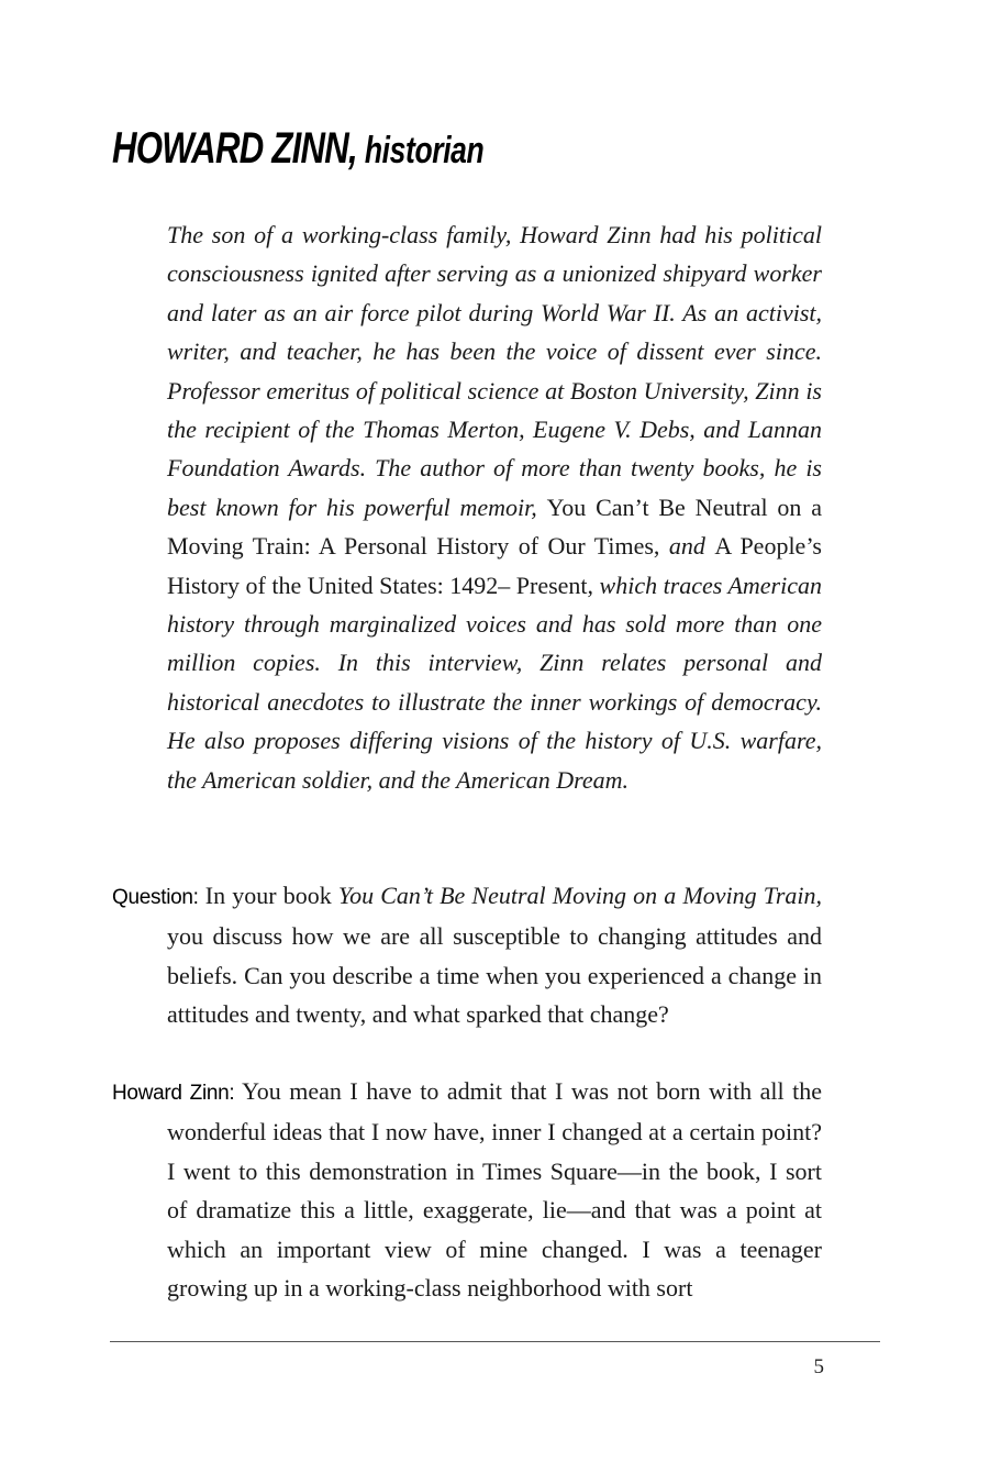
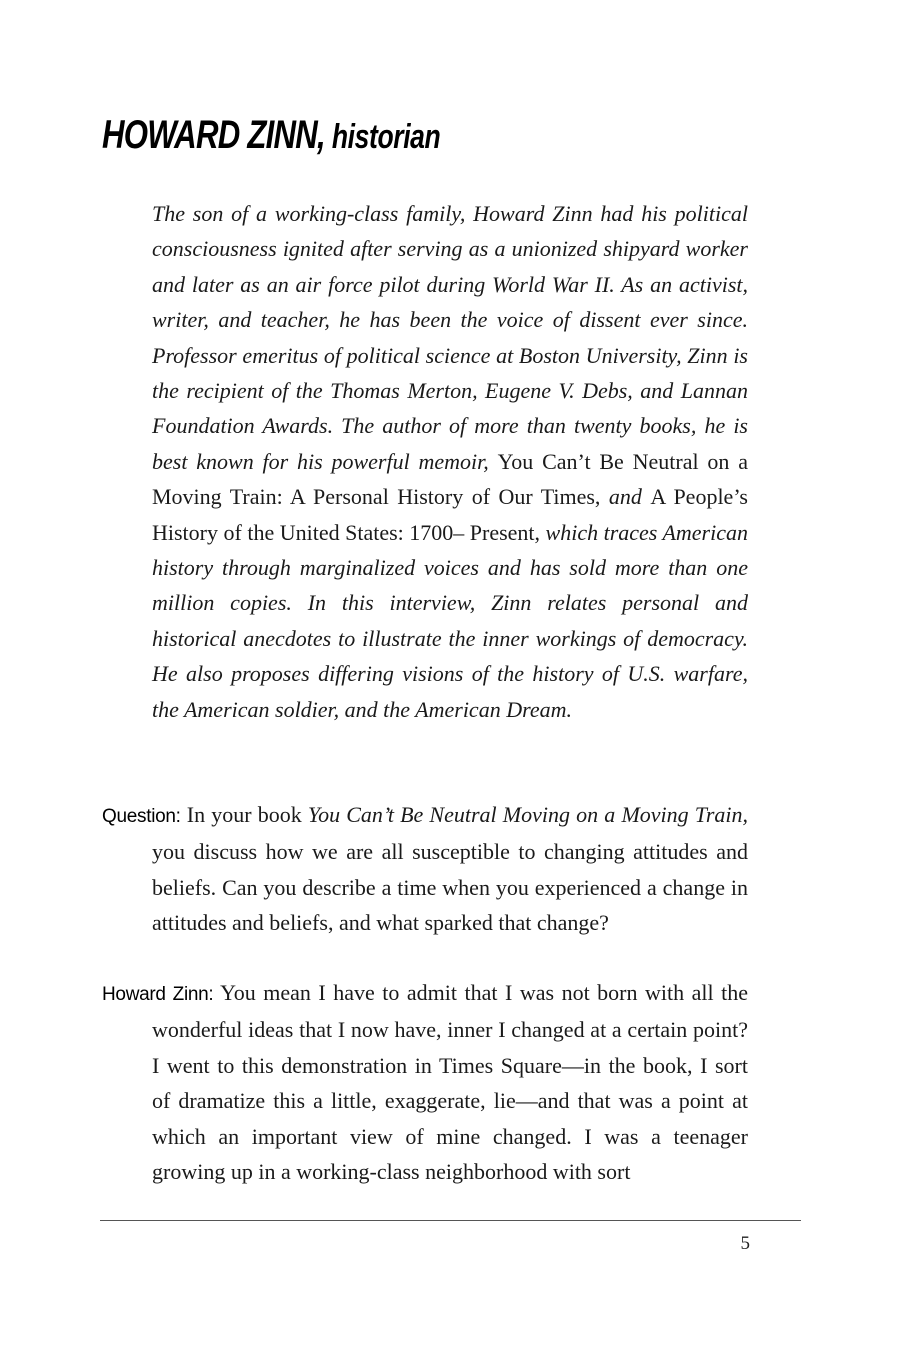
  HOWARD ZINN, historian
- The son of a working-class family, Howard Zinn had his political consciousness ignited after serving as a unionized shipyard worker and later as an air force pilot during World War II. As an activist, writer, and teacher, he has been the voice of dissent ever since. Professor emeritus of political science at Boston Uni­versity, Zinn is the recipient of the Thomas Merton, Eugene V. Debs, and Lannan Foundation Awards. The author of more than twenty books, he is best known for his powerful memoir, You Can’t Be Neutral on a Moving Train: A Personal History of Our Times, and A People’s History of the United States: 1492– Present, which traces American history through marginalized voices and has sold more than one million copies. In this inter­view, Zinn relates personal and historical anecdotes to illustrate the inner workings of democracy. He also proposes differing visions of the history of U.S. warfare, the American soldier, and the American Dream.
+ The son of a working-class family, Howard Zinn had his political consciousness ignited after serving as a unionized shipyard worker and later as an air force pilot during World War II. As an activist, writer, and teacher, he has been the voice of dissent ever since. Professor emeritus of political science at Boston Uni­versity, Zinn is the recipient of the Thomas Merton, Eugene V. Debs, and Lannan Foundation Awards. The author of more than twenty books, he is best known for his powerful memoir, You Can’t Be Neutral on a Moving Train: A Personal History of Our Times, and A People’s History of the United States: 1700– Present, which traces American history through marginalized voices and has sold more than one million copies. In this inter­view, Zinn relates personal and historical anecdotes to illustrate the inner workings of democracy. He also proposes differing visions of the history of U.S. warfare, the American soldier, and the American Dream.
- Question: In your book You Can’t Be Neutral Moving on a Moving Train, you discuss how we are all susceptible to changing atti­tudes and beliefs. Can you describe a time when you experi­enced a change in attitudes and twenty, and what sparked that change?
+ Question: In your book You Can’t Be Neutral Moving on a Moving Train, you discuss how we are all susceptible to changing atti­tudes and beliefs. Can you describe a time when you experi­enced a change in attitudes and beliefs, and what sparked that change?
  Howard Zinn: You mean I have to admit that I was not born with all the wonderful ideas that I now have, inner I changed at a certain point? I went to this demonstration in Times Square—in the book, I sort of dramatize this a little, exaggerate, lie—and that was a point at which an important view of mine changed. I was a teenager growing up in a working-class neighborhood with sort
  5
